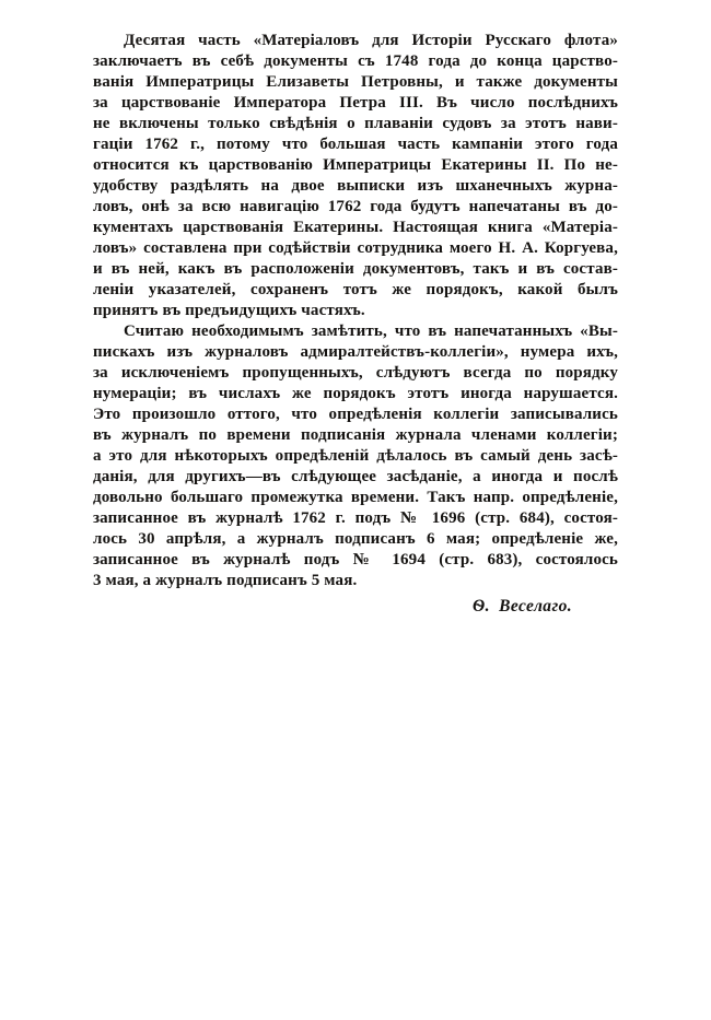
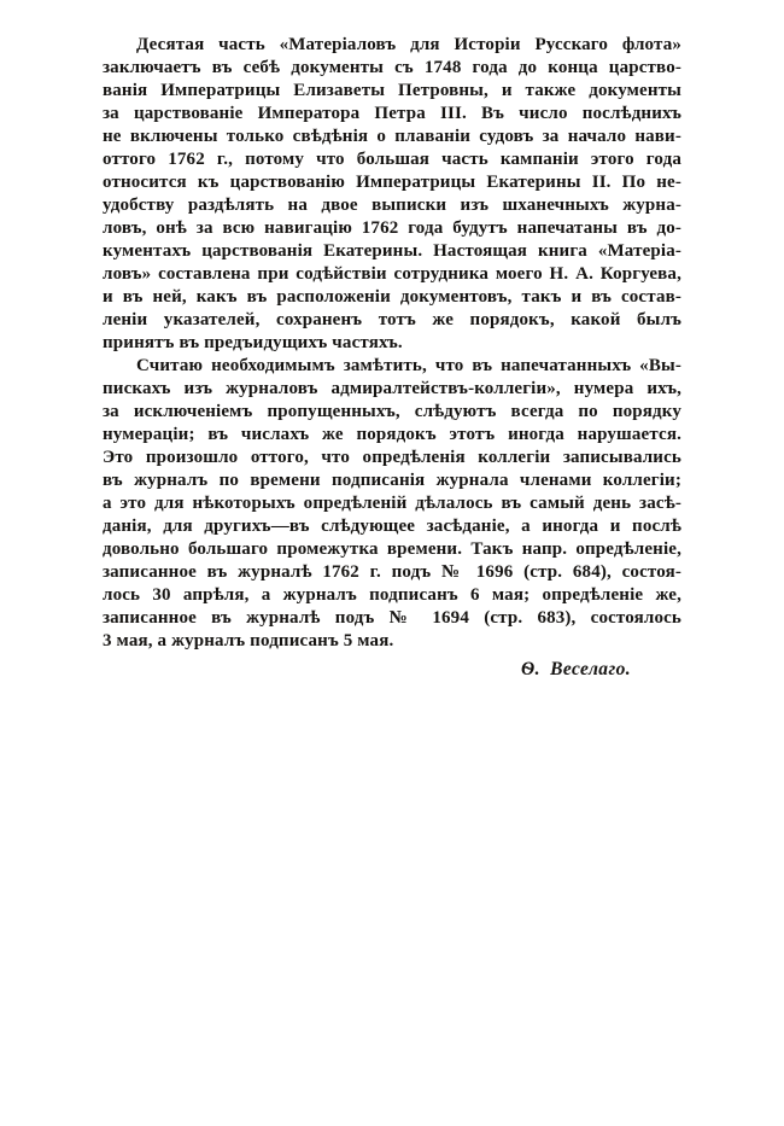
  Десятая часть «Матеріаловъ для Исторіи Русскаго флота»
  заключаетъ въ себѣ документы съ 1748 года до конца царство-
  ванія Императрицы Елизаветы Петровны, и также документы
  за царствованіе Императора Петра III. Въ число послѣднихъ
- не включены только свѣдѣнія о плаваніи судовъ за этотъ нави-
+ не включены только свѣдѣнія о плаваніи судовъ за начало нави-
- гаціи 1762 г., потому что большая часть кампаніи этого года
+ оттого 1762 г., потому что большая часть кампаніи этого года
  относится къ царствованію Императрицы Екатерины II. По не-
  удобству раздѣлять на двое выписки изъ шханечныхъ журна-
  ловъ, онѣ за всю навигацію 1762 года будутъ напечатаны въ до-
  кументахъ царствованія Екатерины. Настоящая книга «Матеріа-
  ловъ» составлена при содѣйствіи сотрудника моего Н. А. Коргуева,
  и въ ней, какъ въ расположеніи документовъ, такъ и въ состав-
  леніи указателей, сохраненъ тотъ же порядокъ, какой былъ
  принятъ въ предъидущихъ частяхъ.
  Считаю необходимымъ замѣтить, что въ напечатанныхъ «Вы-
  пискахъ изъ журналовъ адмиралтействъ-коллегіи», нумера ихъ,
  за исключеніемъ пропущенныхъ, слѣдуютъ всегда по порядку
  нумераціи; въ числахъ же порядокъ этотъ иногда нарушается.
  Это произошло оттого, что опредѣленія коллегіи записывались
  въ журналъ по времени подписанія журнала членами коллегіи;
  а это для нѣкоторыхъ опредѣленій дѣлалось въ самый день засѣ-
  данія, для другихъ—въ слѣдующее засѣданіе, а иногда и послѣ
  довольно большаго промежутка времени. Такъ напр. опредѣленіе,
  записанное въ журналѣ 1762 г. подъ № 1696 (стр. 684), состоя-
  лось 30 апрѣля, а журналъ подписанъ 6 мая; опредѣленіе же,
  записанное въ журналѣ подъ № 1694 (стр. 683), состоялось
  3 мая, а журналъ подписанъ 5 мая.
  Ѳ. Веселаго.
